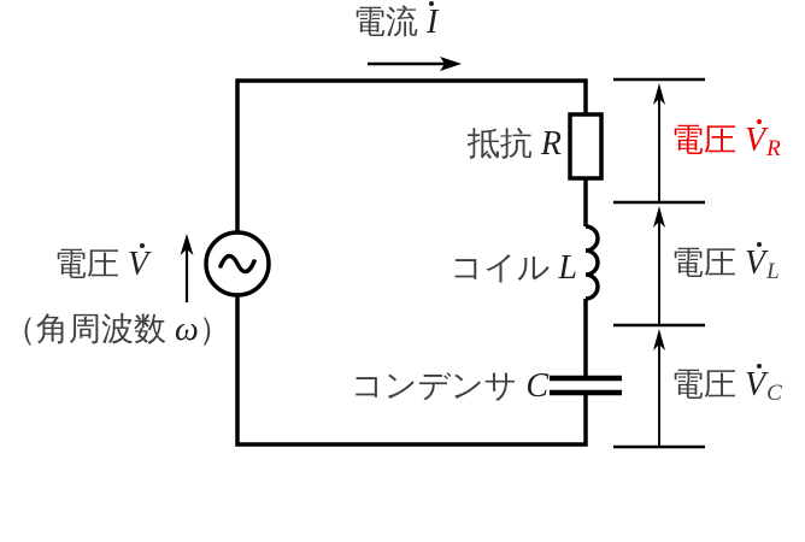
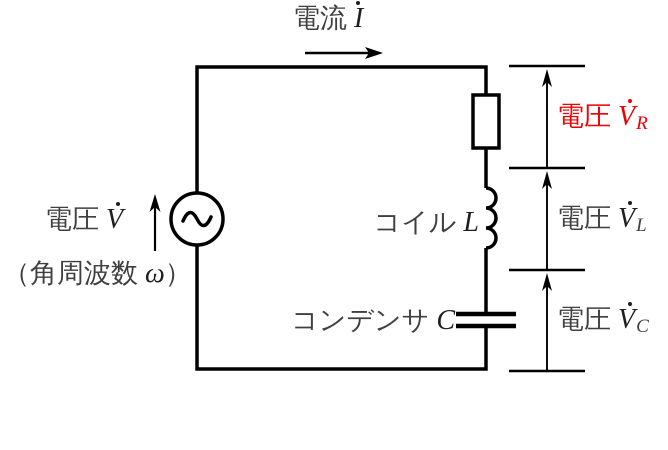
  電流 I
  電圧 V
  （角周波数 ω）
- 抵抗 R
  コイル L
  コンデンサ C
  電圧 VR
  電圧 VL
  電圧 VC
